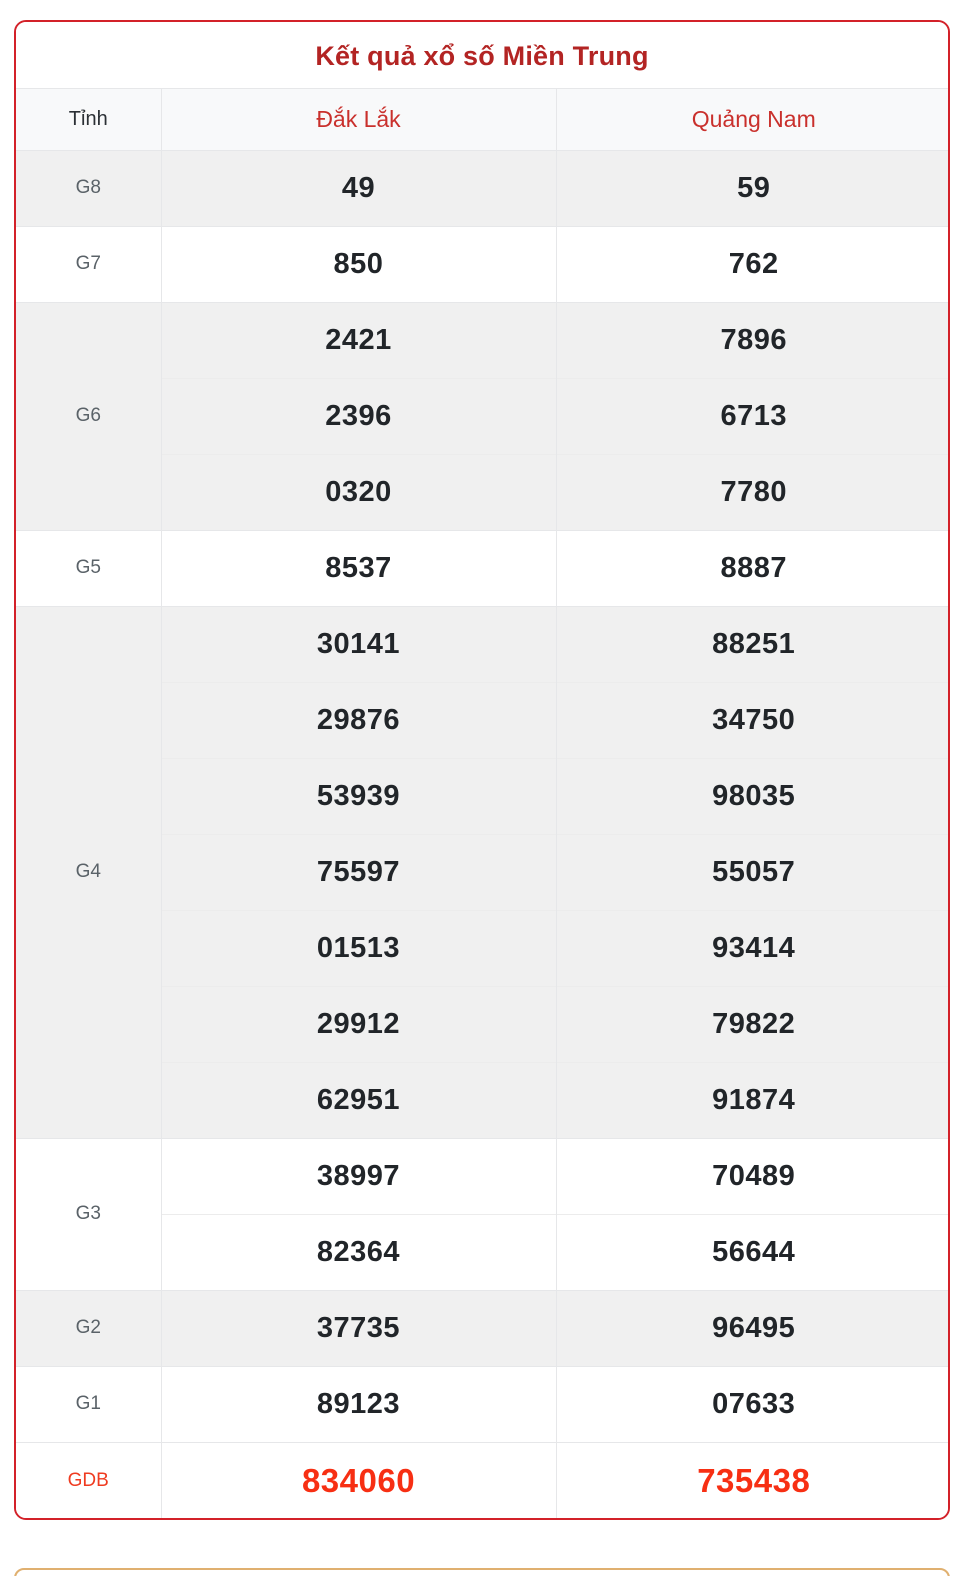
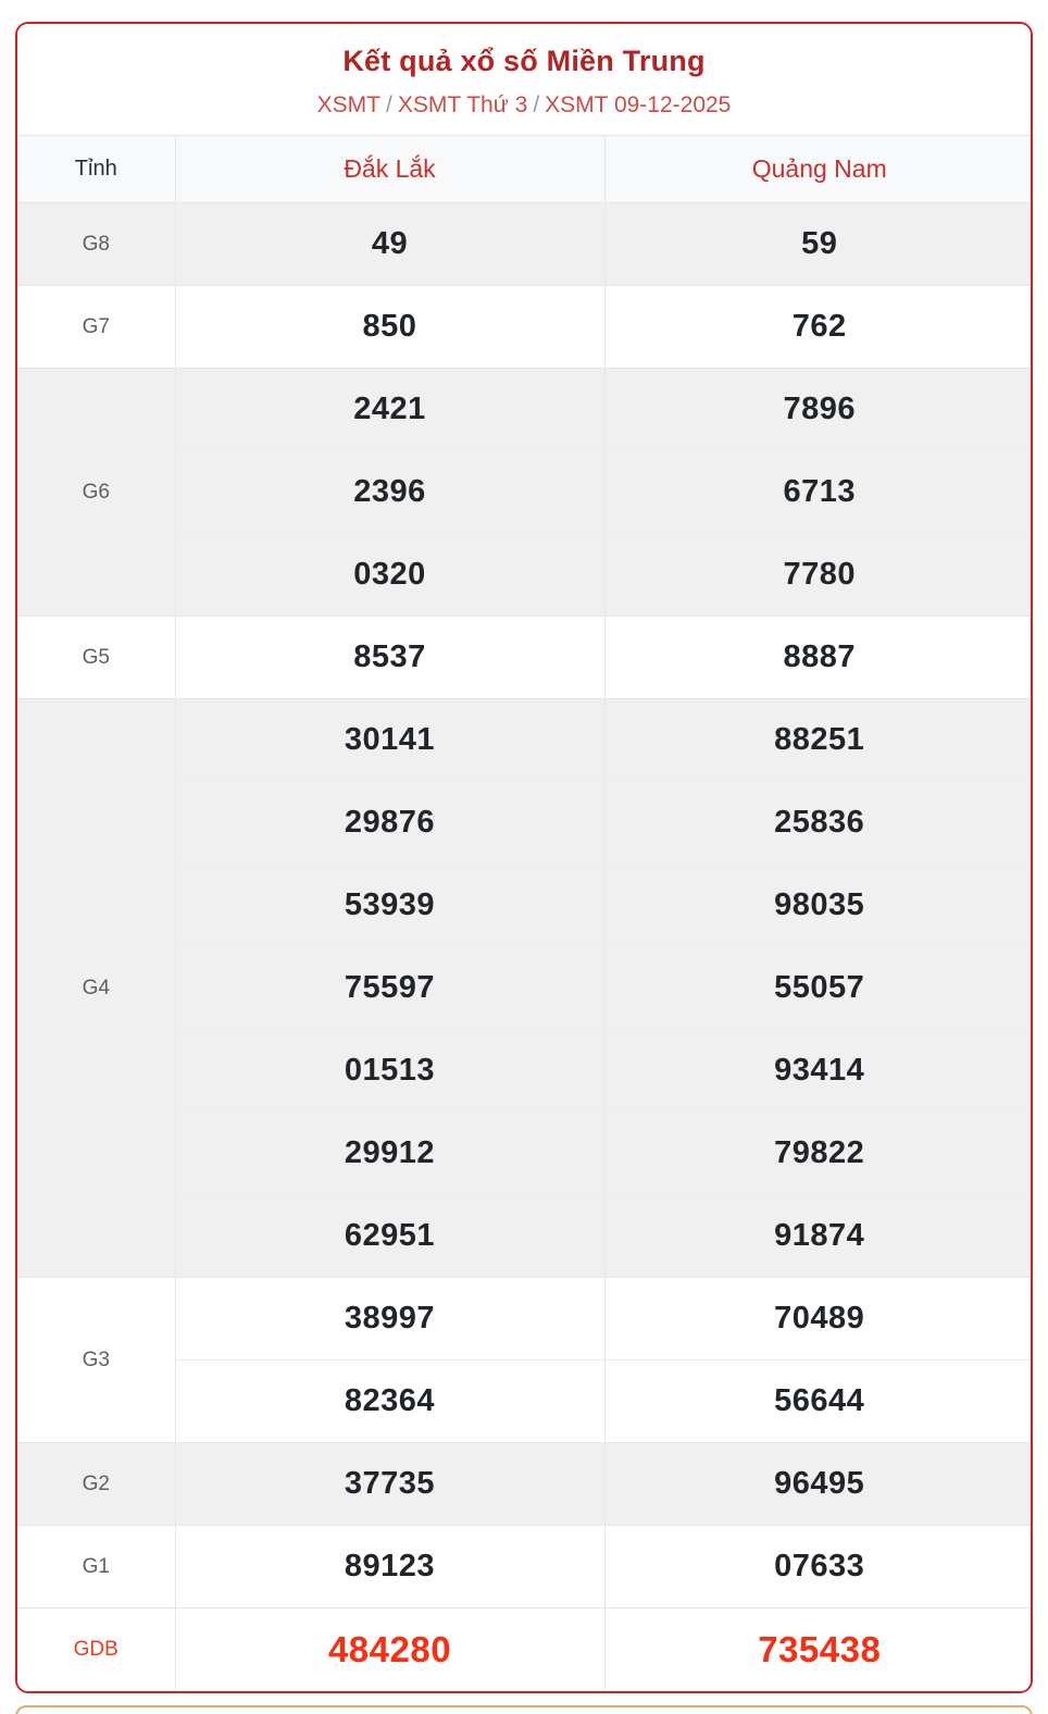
  Kết quả xổ số Miền Trung
+ XSMT / XSMT Thứ 3 / XSMT 09-12-2025
  Tỉnh	Đắk Lắk	Quảng Nam
  G8	49	59
  G7	850	762
  G6	2421	7896
  2396	6713
  0320	7780
  G5	8537	8887
  G4	30141	88251
- 29876	34750
+ 29876	25836
  53939	98035
  75597	55057
  01513	93414
  29912	79822
  62951	91874
  G3	38997	70489
  82364	56644
  G2	37735	96495
  G1	89123	07633
- GDB	834060	735438
+ GDB	484280	735438
